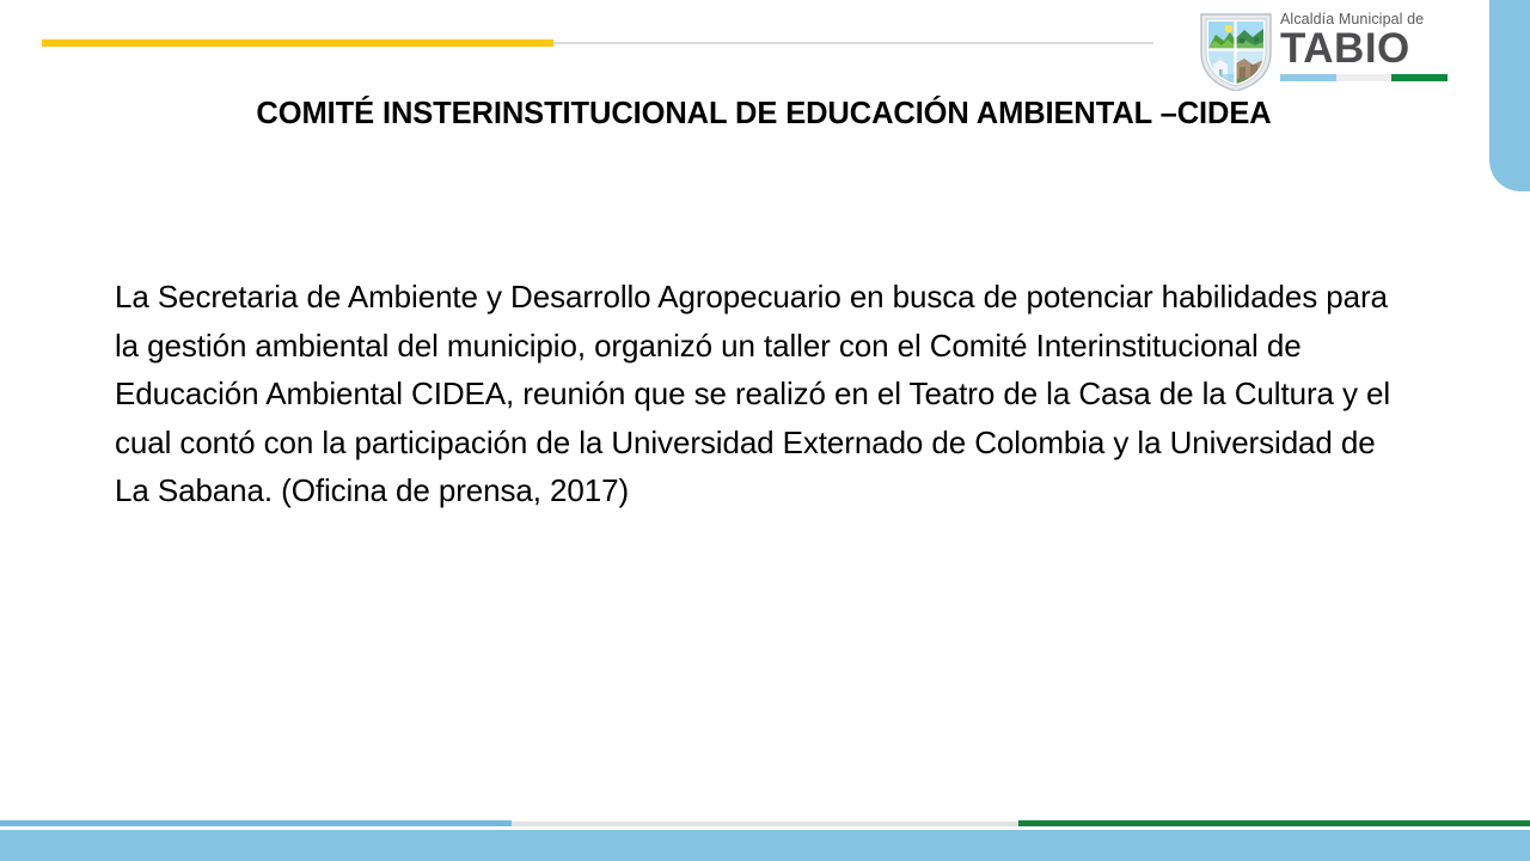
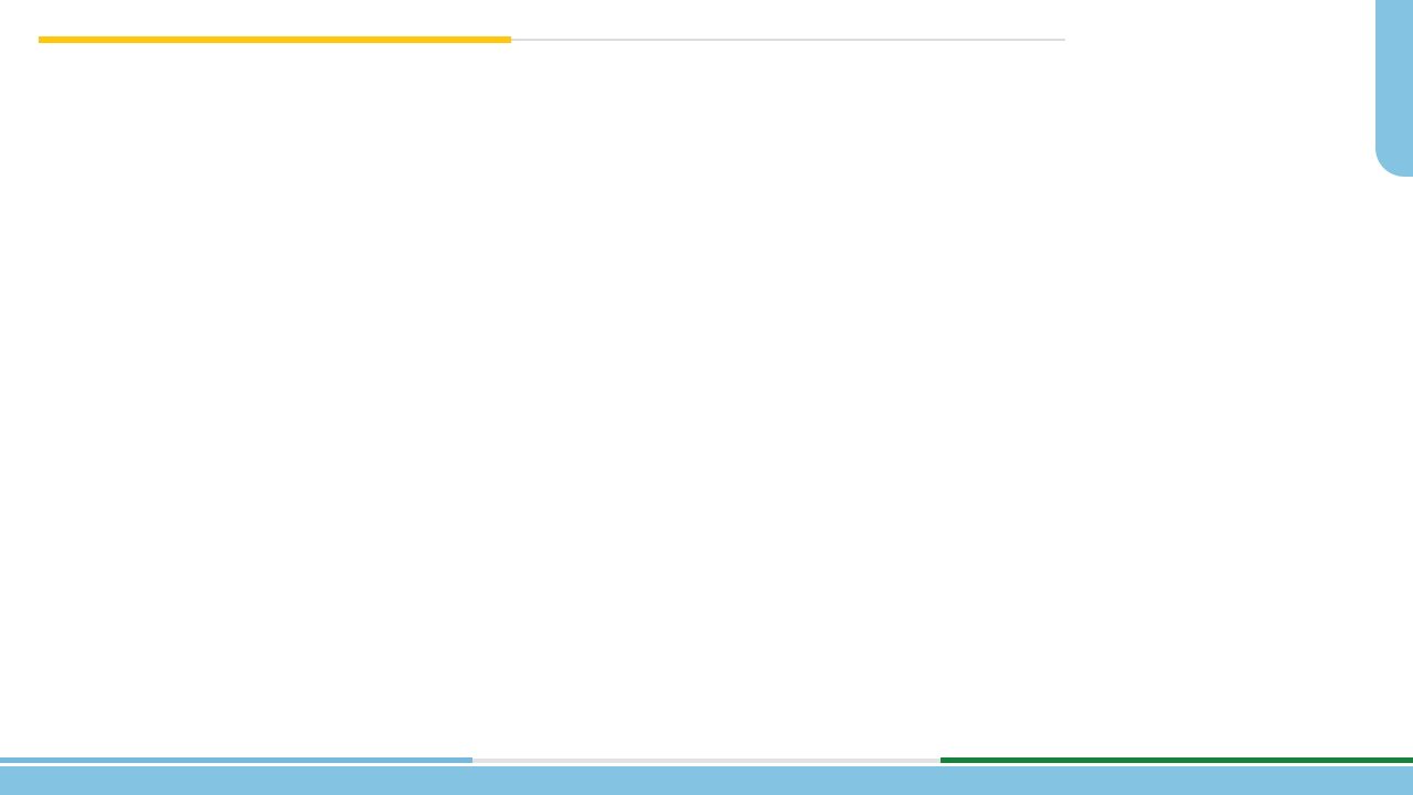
- Alcaldía Municipal de
- TABIO
- COMITÉ INSTERINSTITUCIONAL DE EDUCACIÓN AMBIENTAL –CIDEA
- La Secretaria de Ambiente y Desarrollo Agropecuario en busca de potenciar habilidades para la gestión ambiental del municipio, organizó un taller con el Comité Interinstitucional de Educación Ambiental CIDEA, reunión que se realizó en el Teatro de la Casa de la Cultura y el cual contó con la participación de la Universidad Externado de Colombia y la Universidad de La Sabana. (Oficina de prensa, 2017)
